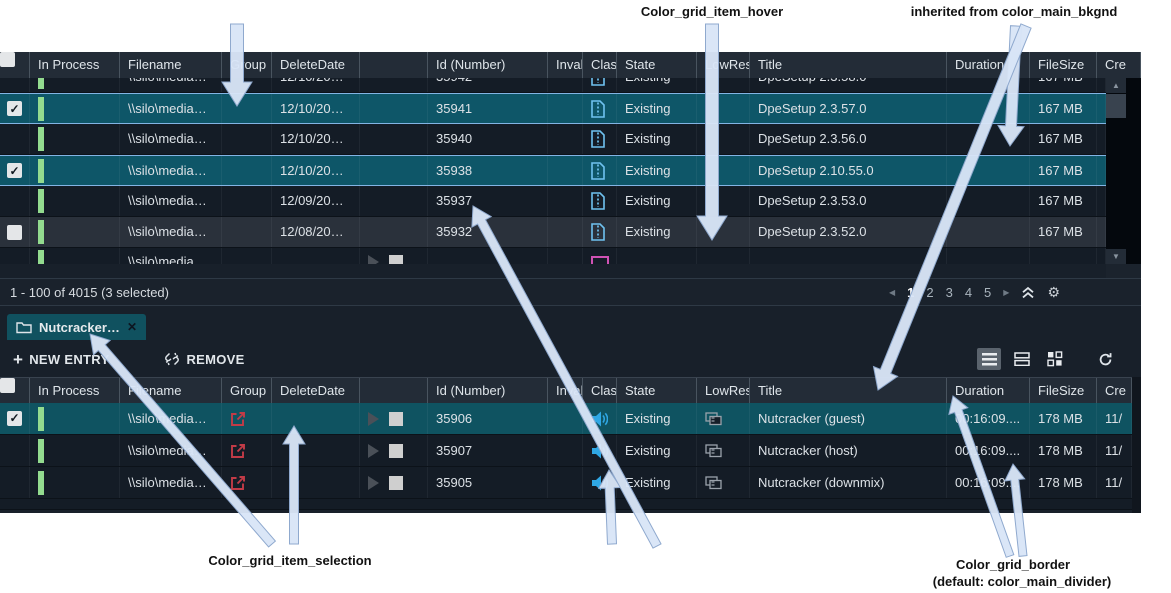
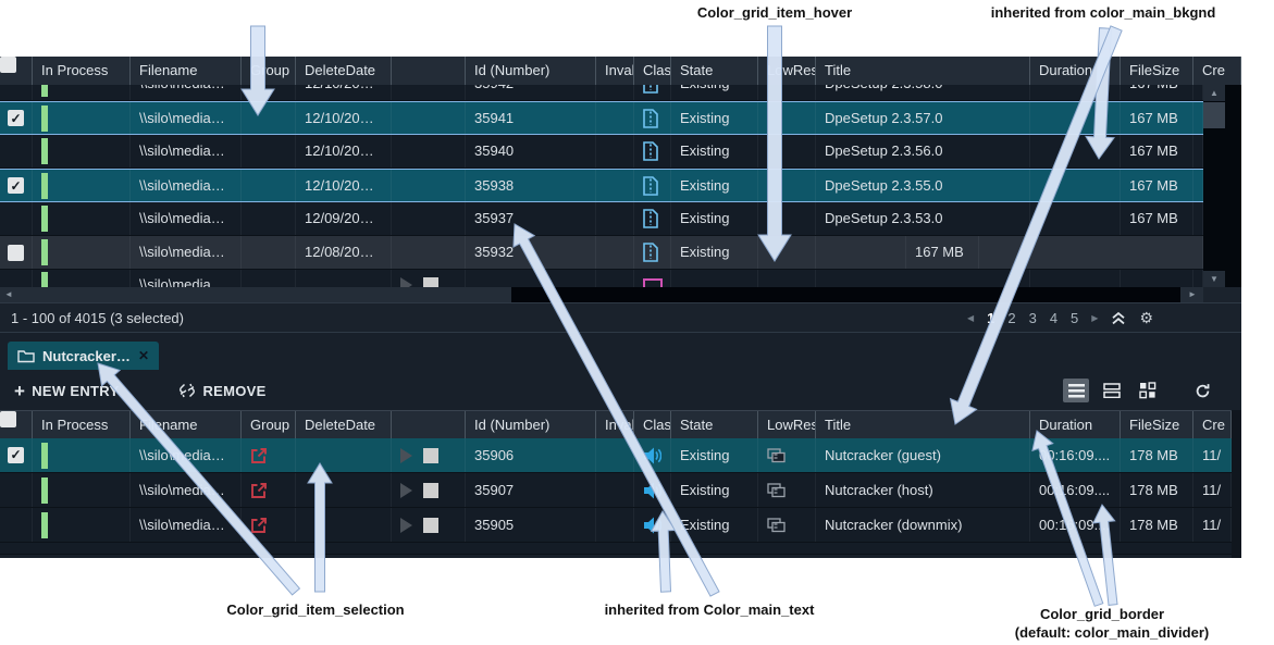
  Color_grid_item_hover
  inherited from color_main_bkgnd
  Color_grid_item_selection
+ inherited from Color_main_text
  Color_grid_border
  (default: color_main_divider)
  In Process
  Filename
  DeleteDate
  Id (Number)
  Inval
  Clas
  State
  Title
  Duration
  FileSize
  Cre
  ✓
  \\silo\media…
  12/10/20…
  35941
  Existing
  DpeSetup 2.3.57.0
  167 MB
  \\silo\media…
  12/10/20…
  35940
  Existing
  DpeSetup 2.3.56.0
  167 MB
  ✓
  \\silo\media…
  12/10/20…
  35938
  Existing
- DpeSetup 2.10.55.0
+ DpeSetup 2.3.55.0
  167 MB
  \\silo\media…
  12/09/20…
  35937
  Existing
  DpeSetup 2.3.53.0
  167 MB
  \\silo\media…
  12/08/20…
  35932
  Existing
- DpeSetup 2.3.52.0
  167 MB
  \\silo\media…
  ▲
  ▼
+ ◄
+ ►
  1 - 100 of 4015 (3 selected)
  ◀
  1
  2
  3
  4
  5
  ▶
  ⚙
  Nutcracker…
  ✕
  +
  NEW ENTRY
  REMOVE
  In Process
  Group
  DeleteDate
  Id (Number)
  Clas
  State
  LowRes
  Title
  Duration
  FileSize
  Cre
  ✓
  \\silo\edia…
  35906
  Existing
  Nutcracker (guest)
  0:16:09....
  178 MB
  11/
  \\silo\med…
  35907
  Existing
  Nutcracker (host)
  006:09....
  178 MB
  11/
  \\silo\media…
  35905
  Existing
  Nutcracker (downmix)
  178 MB
  11/
